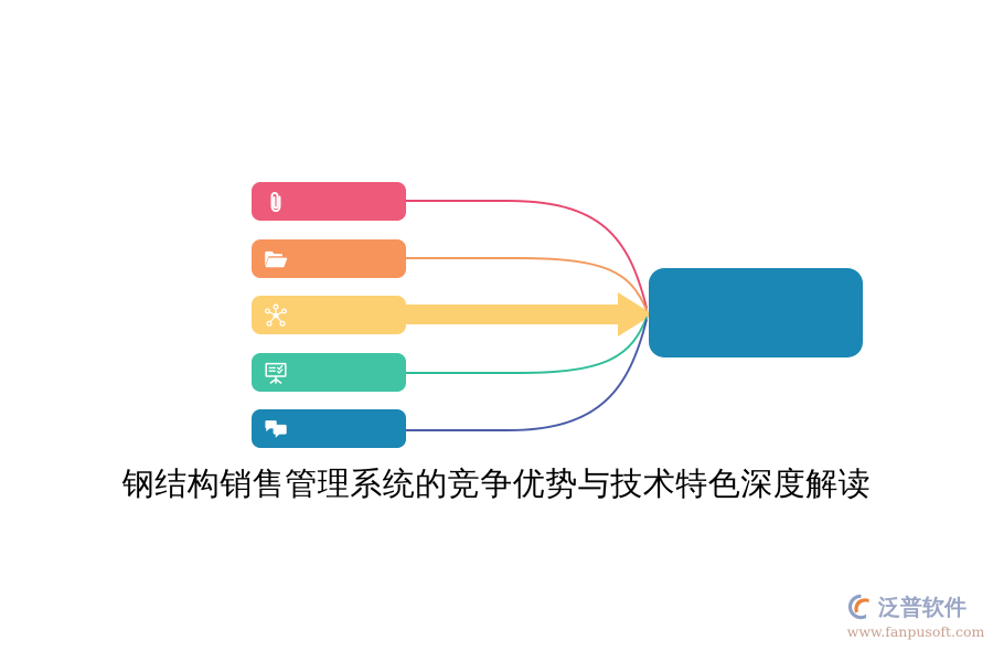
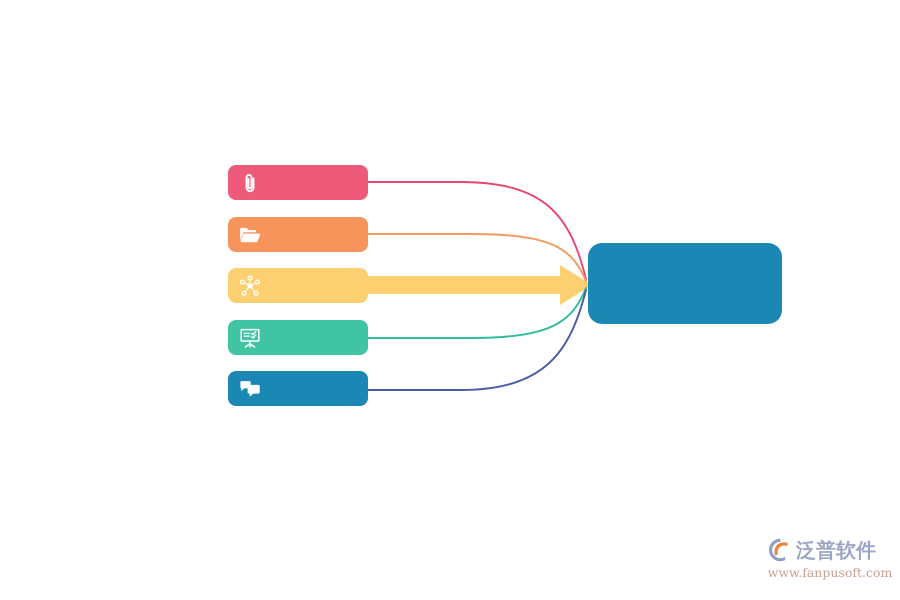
- 钢结构销售管理系统的竞争优势与技术特色深度解读
  泛普软件
  www.fanpusoft.com
